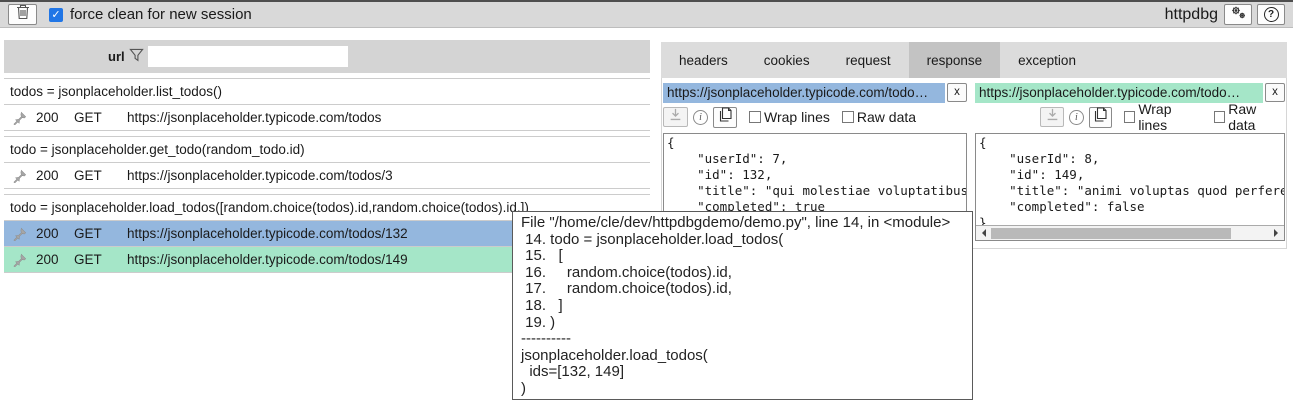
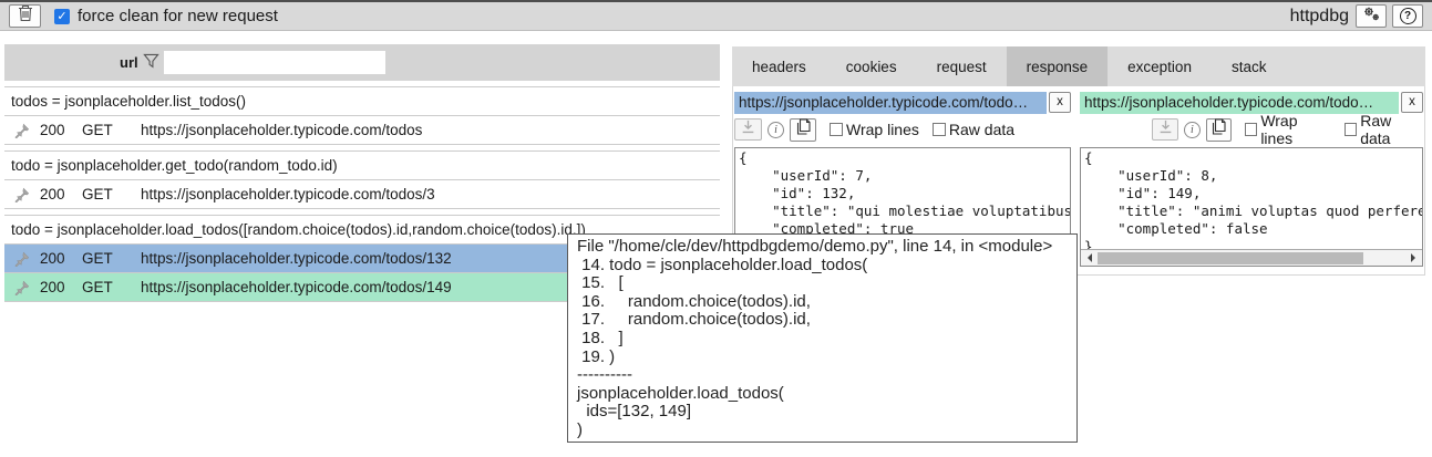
  ✓
- force clean for new session
+ force clean for new request
  httpdbg
  ?
  url
  todos = jsonplaceholder.list_todos()
  200
  GET
  https://jsonplaceholder.typicode.com/todos
  todo = jsonplaceholder.get_todo(random_todo.id)
  200
  GET
  https://jsonplaceholder.typicode.com/todos/3
  todo = jsonplaceholder.load_todos([random.choice(todos).id,random.choice(todos).id,])
  200
  GET
  https://jsonplaceholder.typicode.com/todos/132
  200
  GET
  https://jsonplaceholder.typicode.com/todos/149
  headers
  cookies
  request
  response
  exception
+ stack
  https://jsonplaceholder.typicode.com/todo…
  x
  i
  Wrap lines
  Raw data
  {
  "userId": 7,
  "id": 132,
  "title": "qui molestiae voluptatibus
  "completed": true
  https://jsonplaceholder.typicode.com/todo…
  x
  i
  Wrap lines
  Raw data
  {
  "userId": 8,
  "id": 149,
  "title": "animi voluptas quod perfere
  "completed": false
  }
  File "/home/cle/dev/httpdbgdemo/demo.py", line 14, in <module>
  14. todo = jsonplaceholder.load_todos(
  15. [
  16. random.choice(todos).id,
  17. random.choice(todos).id,
  18. ]
  19. )
  ----------
  jsonplaceholder.load_todos(
  ids=[132, 149]
  )
